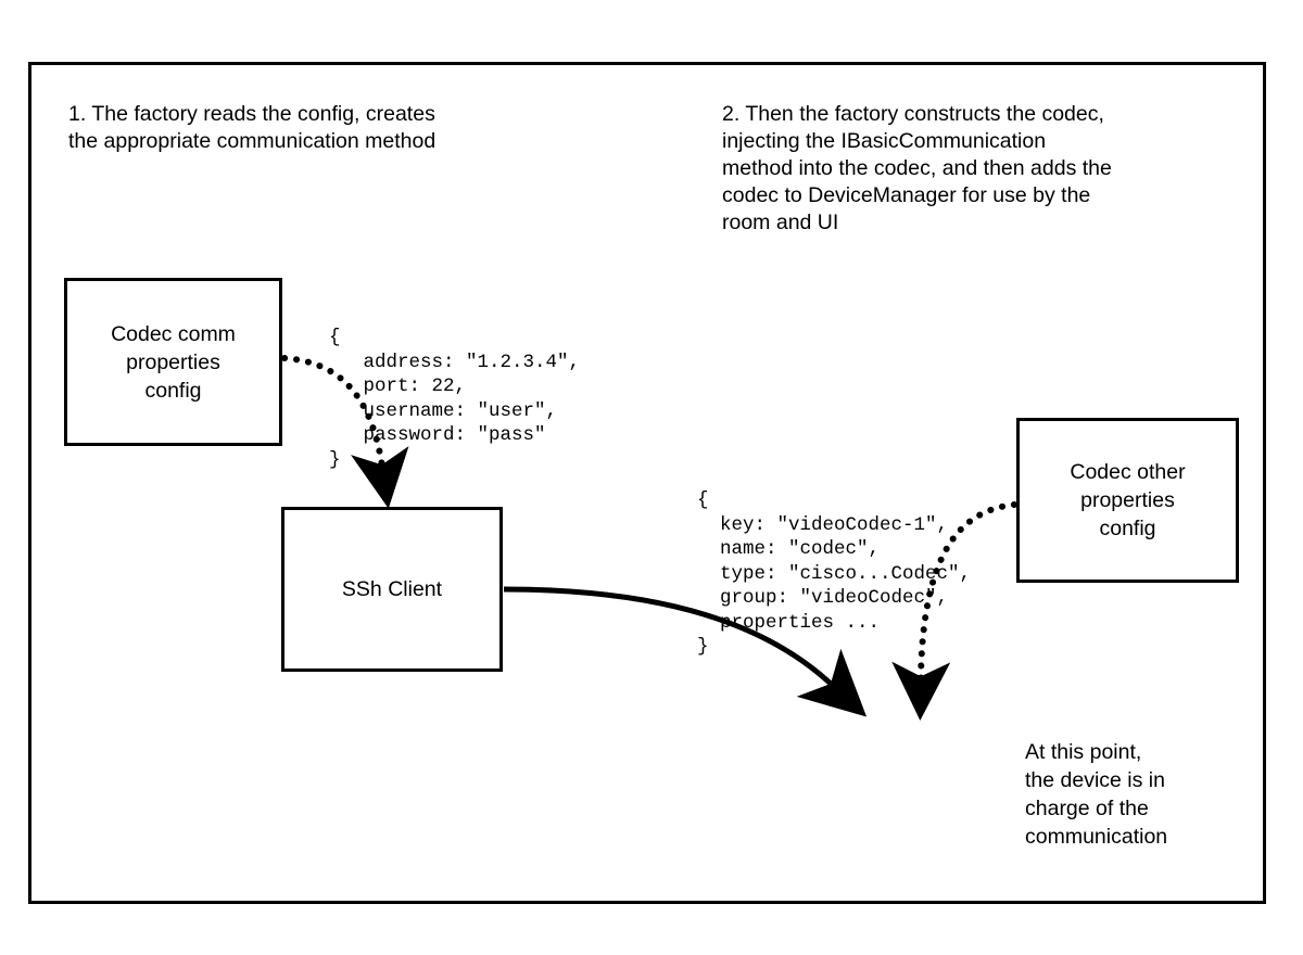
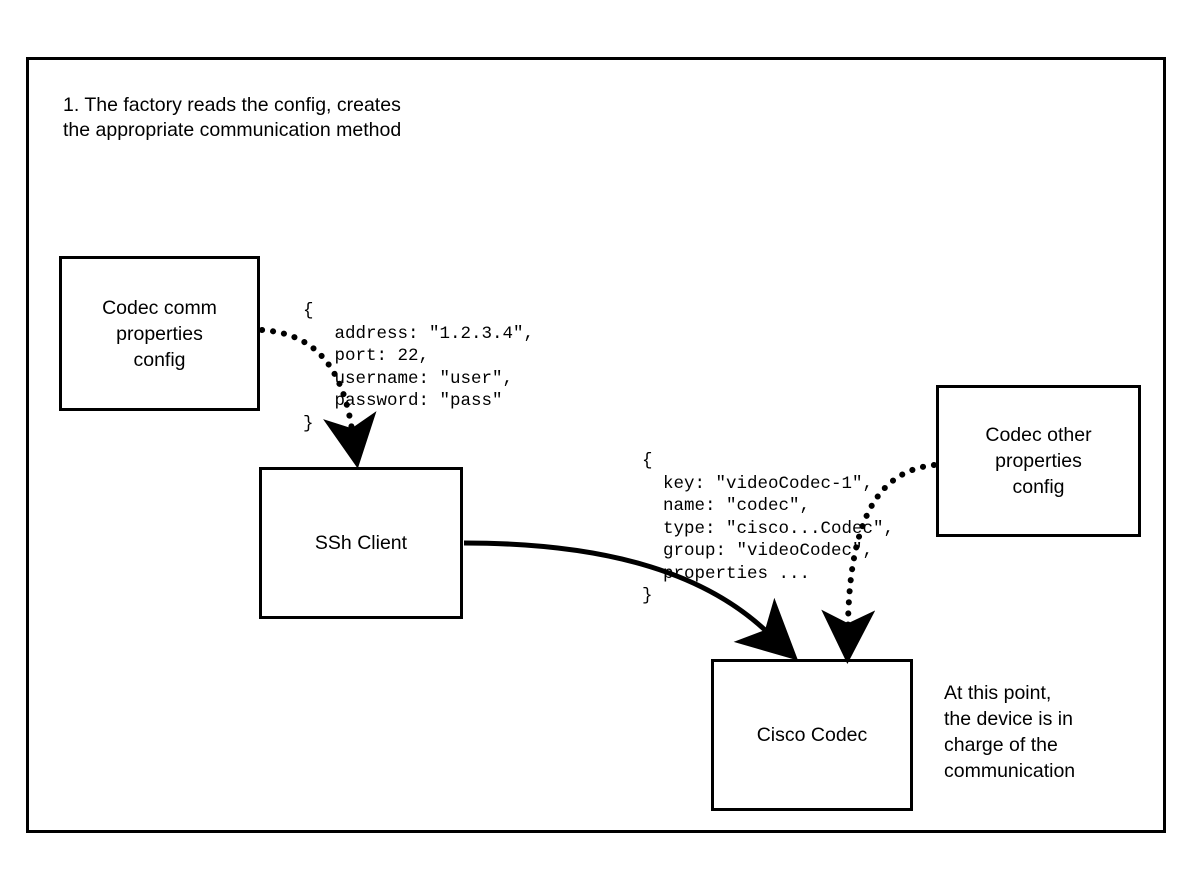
  1. The factory reads the config, creates
  the appropriate communication method
- 2. Then the factory constructs the codec,
- injecting the IBasicCommunication
- method into the codec, and then adds the
- codec to DeviceManager for use by the
- room and UI
  Codec comm
  properties
  config
  SSh Client
  Codec other
  properties
  config
+ Cisco Codec
  {
  address: "1.2.3.4",
  port: 22,
  username: "user",
  password: "pass"
  }
  {
  key: "videoCodec-1",
  name: "codec",
  type: "cisco...Codec",
  group: "videoCodec",
  roperties ...
  }
  At this point,
  the device is in
  charge of the
  communication
